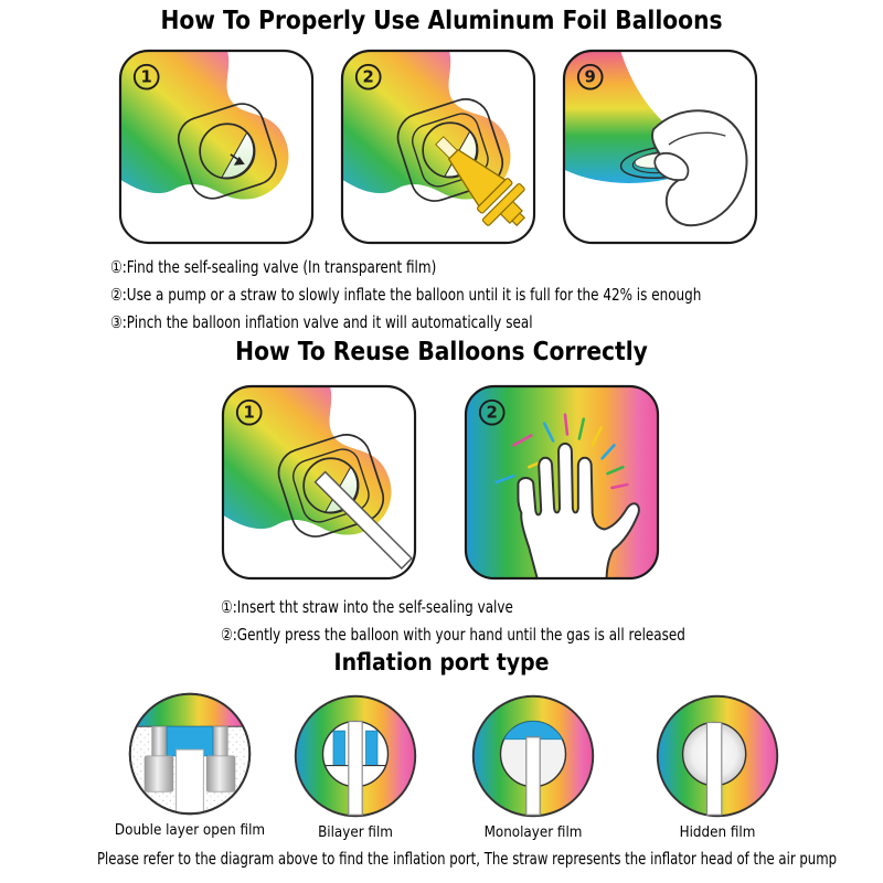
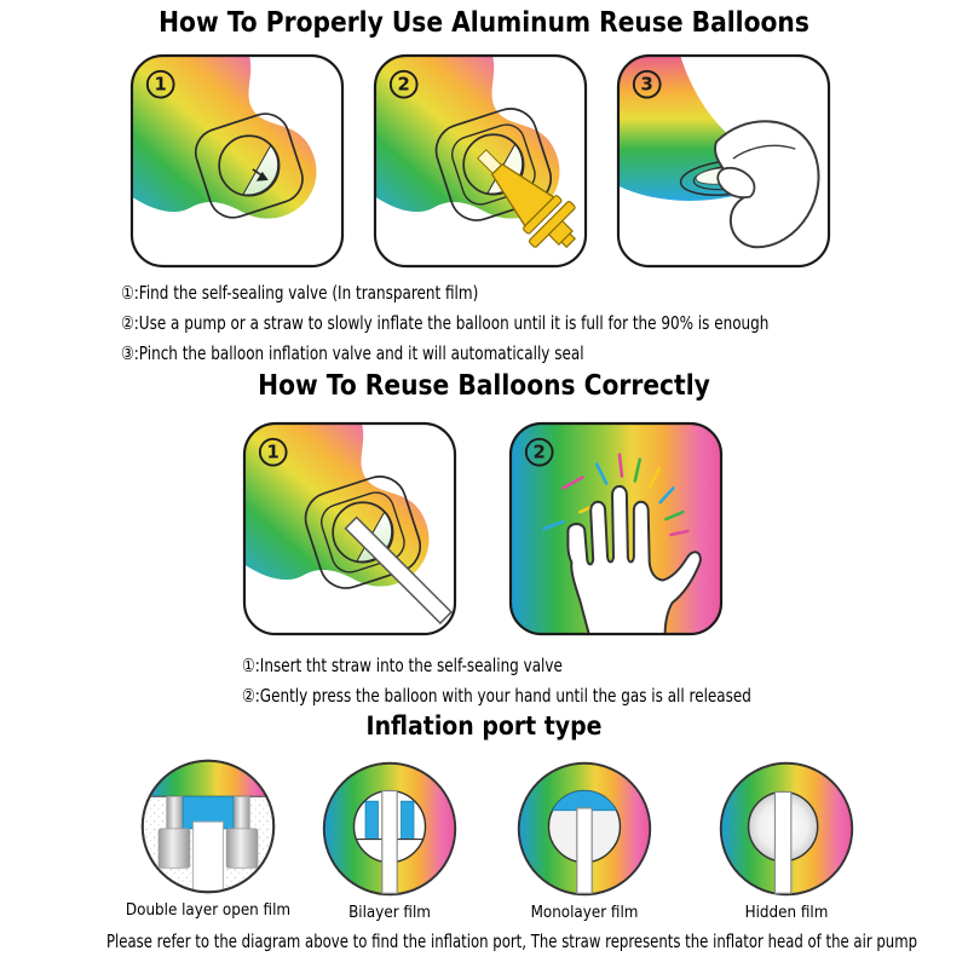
- How To Properly Use Aluminum Foil Balloons
+ How To Properly Use Aluminum Reuse Balloons
  1
  2
- 9
+ 3
  ①:Find the self-sealing valve (In transparent film)
- ②:Use a pump or a straw to slowly inflate the balloon until it is full for the 42% is enough
+ ②:Use a pump or a straw to slowly inflate the balloon until it is full for the 90% is enough
  ③:Pinch the balloon inflation valve and it will automatically seal
  How To Reuse Balloons Correctly
  1
  2
  ①:Insert tht straw into the self-sealing valve
  ②:Gently press the balloon with your hand until the gas is all released
  Inflation port type
  Double layer open film
  Bilayer film
  Monolayer film
  Hidden film
  Please refer to the diagram above to find the inflation port, The straw represents the inflator head of the air pump
